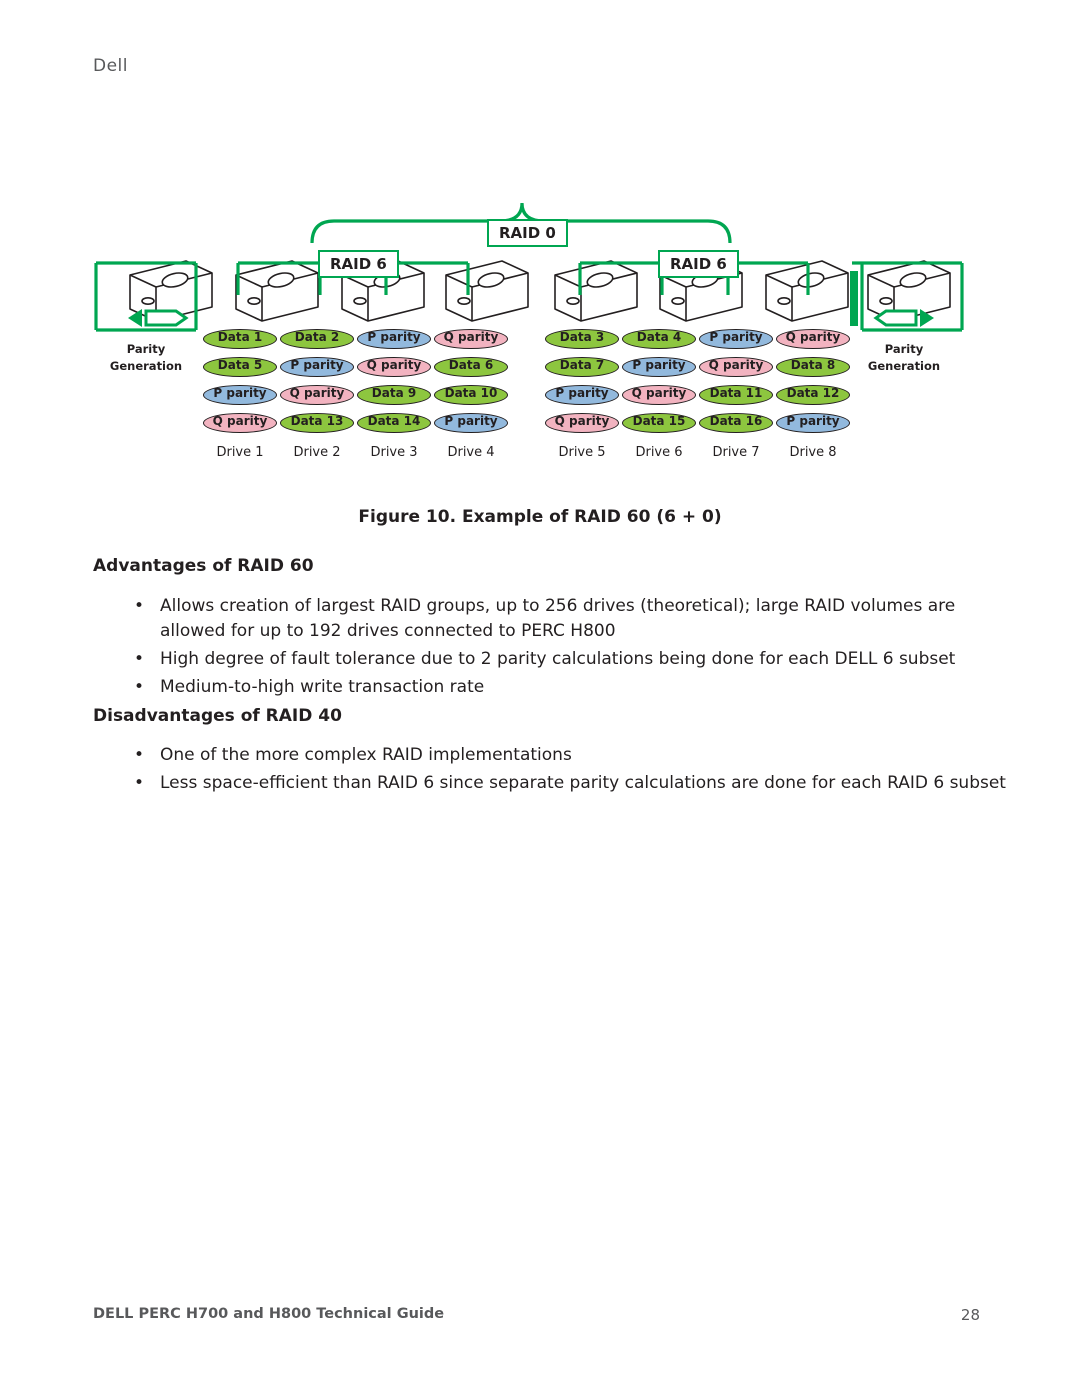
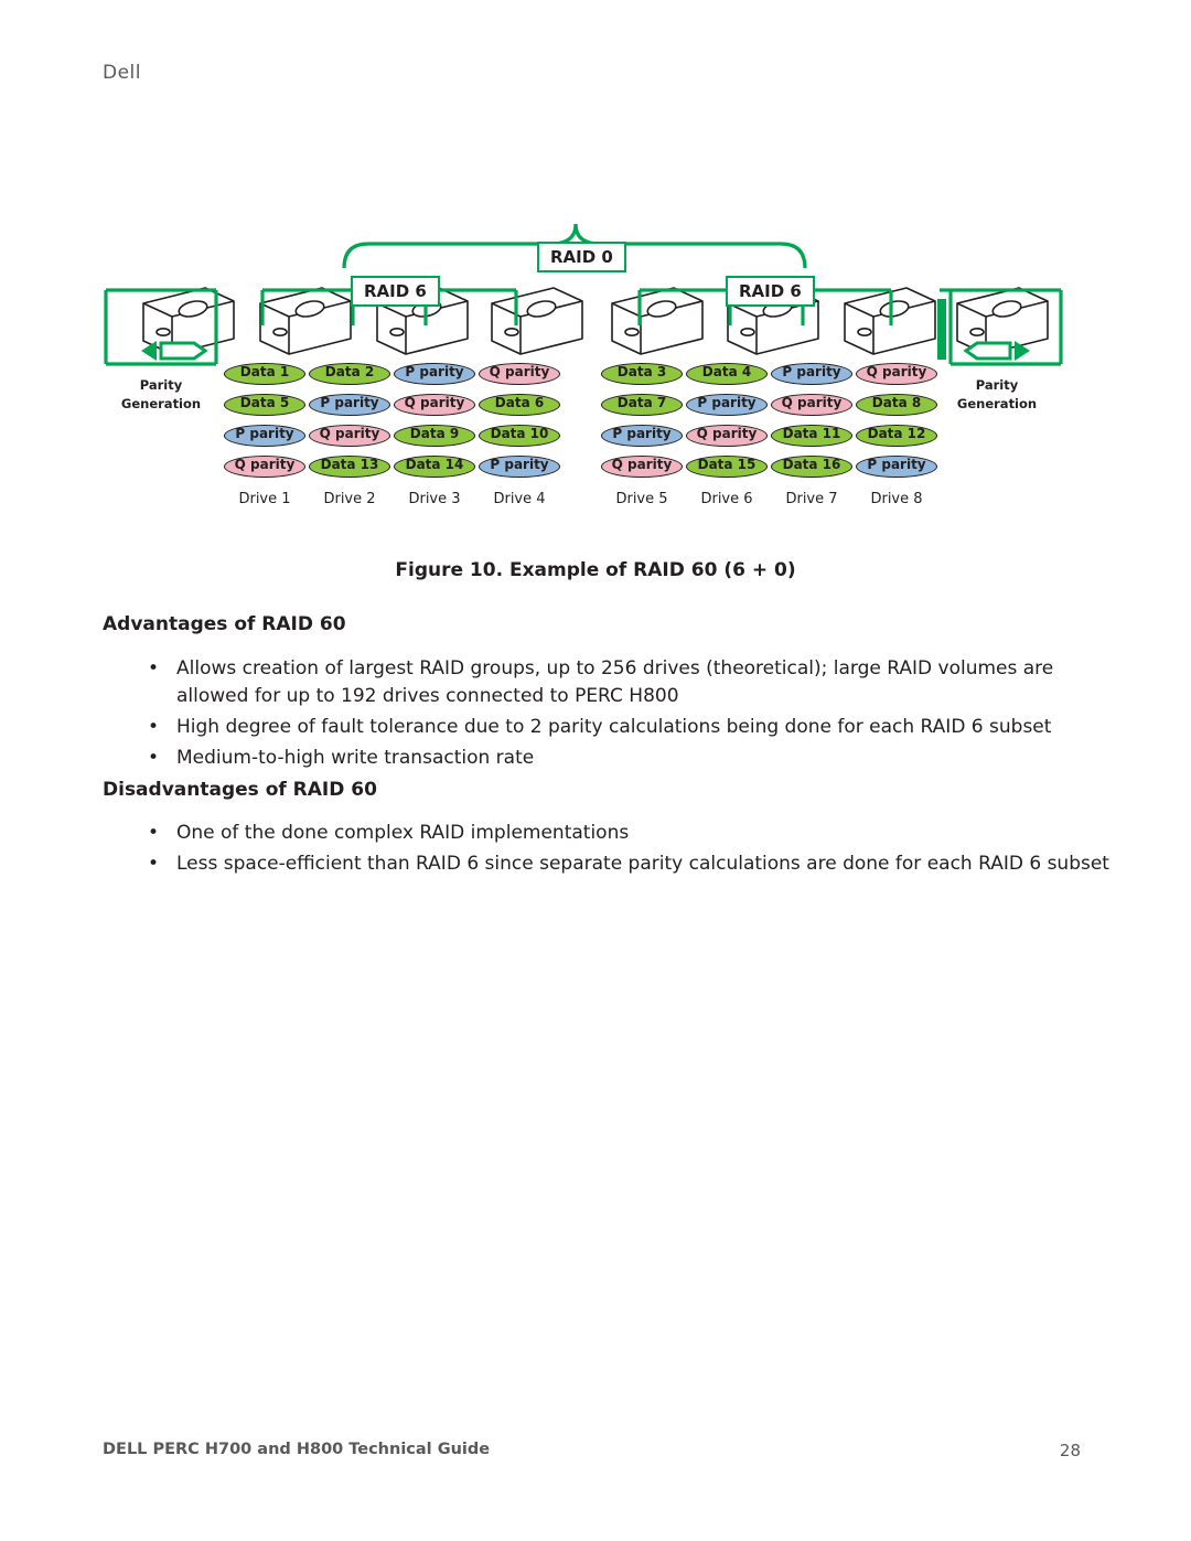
  Dell
  RAID 0
  RAID 6
  RAID 6
  Parity
  Generation
  Parity
  Generation
  Data 1
  Data 5
  P parity
  Q parity
  Data 2
  P parity
  Q parity
  Data 13
  P parity
  Q parity
  Data 9
  Data 14
  Q parity
  Data 6
  Data 10
  P parity
  Data 3
  Data 7
  P parity
  Q parity
  Data 4
  P parity
  Q parity
  Data 15
  P parity
  Q parity
  Data 11
  Data 16
  Q parity
  Data 8
  Data 12
  P parity
  Drive 1
  Drive 2
  Drive 3
  Drive 4
  Drive 5
  Drive 6
  Drive 7
  Drive 8
  Figure 10. Example of RAID 60 (6 + 0)
  Advantages of RAID 60
  Allows creation of largest RAID groups, up to 256 drives (theoretical); large RAID volumes are allowed for up to 192 drives connected to PERC H800
- High degree of fault tolerance due to 2 parity calculations being done for each DELL 6 subset
+ High degree of fault tolerance due to 2 parity calculations being done for each RAID 6 subset
  Medium-to-high write transaction rate
- Disadvantages of RAID 40
+ Disadvantages of RAID 60
- One of the more complex RAID implementations
+ One of the done complex RAID implementations
  Less space-efficient than RAID 6 since separate parity calculations are done for each RAID 6 subset
  DELL PERC H700 and H800 Technical Guide
  28
